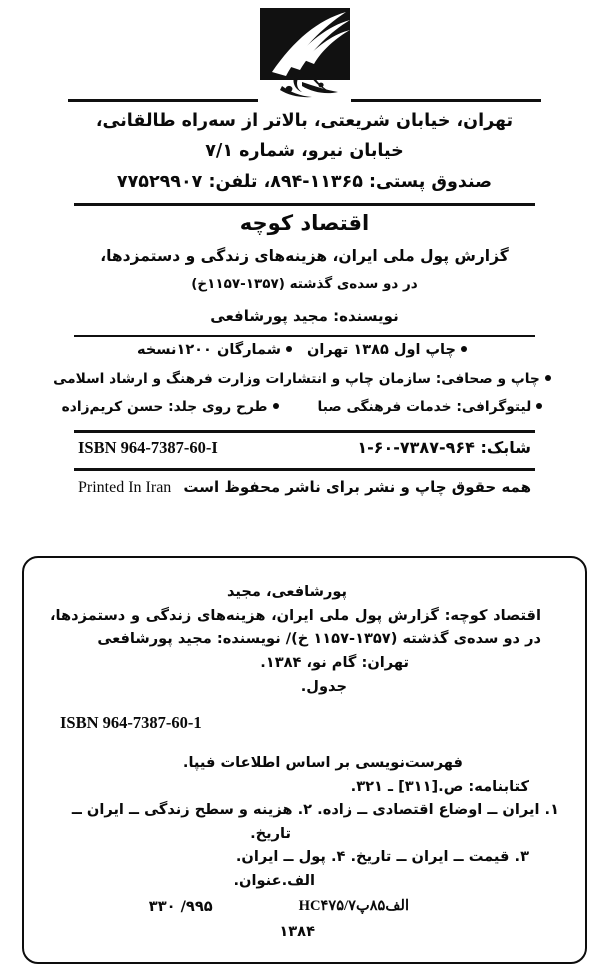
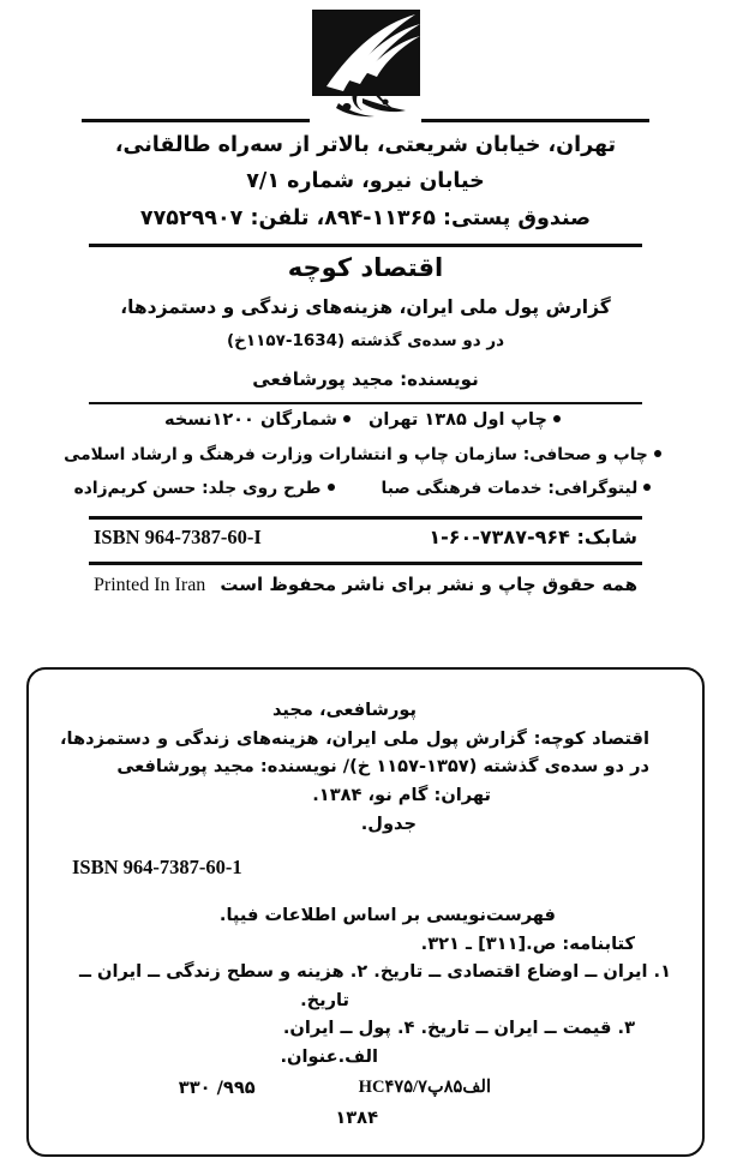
  تهران، خیابان شریعتی، بالاتر از سه‌راه طالقانی،
  خیابان نیرو، شماره ۷/۱
  صندوق پستی: ۱۱۳۶۵-۸۹۴، تلفن: ۷۷۵۲۹۹۰۷
  اقتصاد کوچه
  گزارش پول ملی ایران، هزینه‌های زندگی و دستمزدها،
- در دو سده‌ی گذشته (۱۳۵۷-۱۱۵۷خ)
+ در دو سده‌ی گذشته (1634-۱۱۵۷خ)
  نویسنده: مجید پورشافعی
  چاپ اول ۱۳۸۵ تهرانشمارگان ۱۲۰۰نسخه
  چاپ و صحافی: سازمان چاپ و انتشارات وزارت فرهنگ و ارشاد اسلامی
  لیتوگرافی: خدمات فرهنگی صباطرح روی جلد: حسن کریم‌زاده
  شابک: ۹۶۴-۷۳۸۷-۶۰-۱
  ISBN 964-7387-60-I
  همه حقوق چاپ و نشر برای ناشر محفوظ است
  Printed In Iran
  پورشافعی، مجید
  اقتصاد کوچه: گزارش پول ملی ایران، هزینه‌های زندگی و دستمزدها، در دو سده‌ی گذشته (۱۳۵۷-۱۱۵۷ خ)/ نویسنده: مجید پورشافعی
  تهران: گام نو، ۱۳۸۴.
  جدول.
  ISBN 964-7387-60-1
  فهرست‌نویسی بر اساس اطلاعات فیپا.
  کتابنامه: ص.[۳۱۱] ـ ۳۲۱.
- ۱. ایران ــ اوضاع اقتصادی ــ زاده. ۲. هزینه و سطح زندگی ــ ایران ــ
+ ۱. ایران ــ اوضاع اقتصادی ــ تاریخ. ۲. هزینه و سطح زندگی ــ ایران ــ
  تاریخ.
  ۳. قیمت ــ ایران ــ تاریخ. ۴. پول ــ ایران.
  الف.عنوان.
  HC۴۷۵/الف۸۵پ۷
  ۳۳۰ /۹۹۵
  ۱۳۸۴
